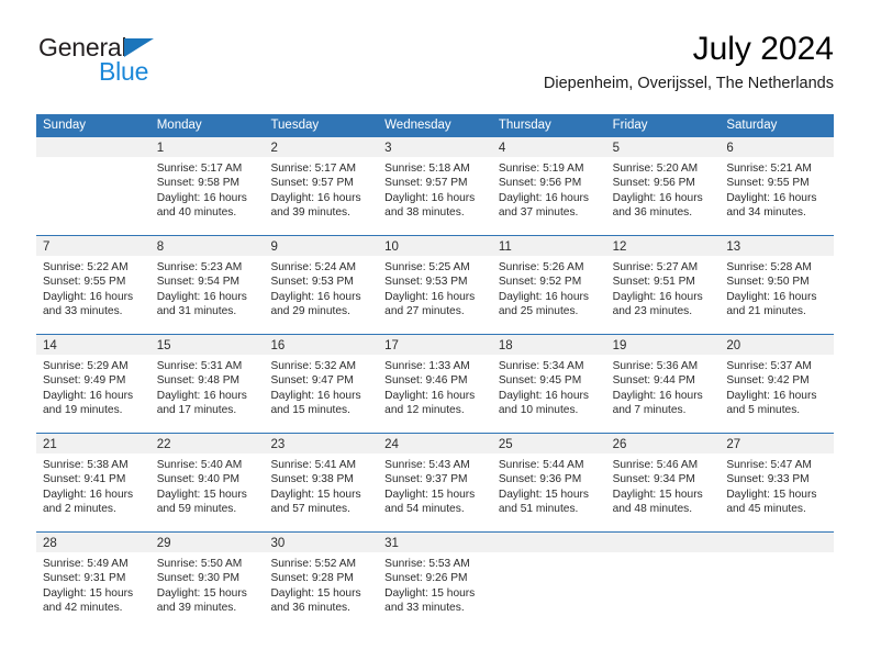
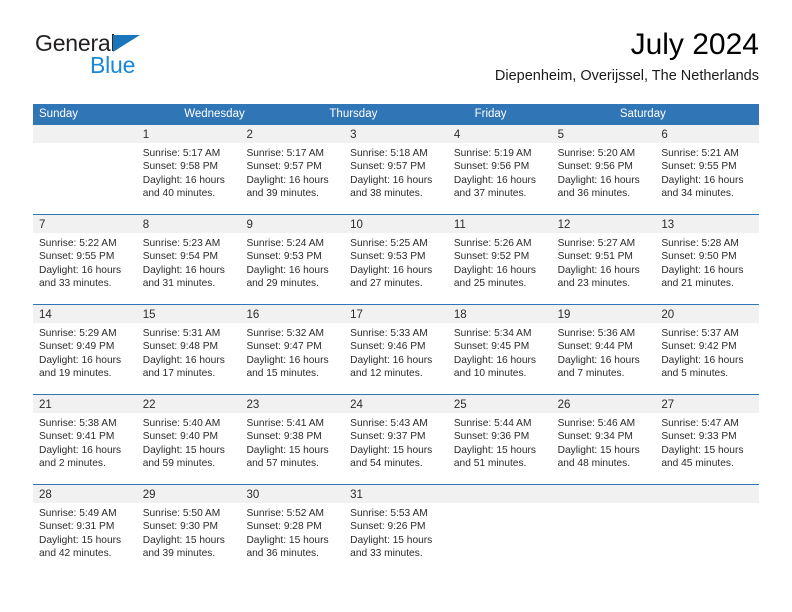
  General
  Blue
  July 2024
  Diepenheim, Overijssel, The Netherlands
  Sunday
- Monday
- Tuesday
  Wednesday
  Thursday
  Friday
  Saturday
  1
  Sunrise: 5:17 AM
  Sunset: 9:58 PM
  Daylight: 16 hours
  and 40 minutes.
  2
  Sunrise: 5:17 AM
  Sunset: 9:57 PM
  Daylight: 16 hours
  and 39 minutes.
  3
  Sunrise: 5:18 AM
  Sunset: 9:57 PM
  Daylight: 16 hours
  and 38 minutes.
  4
  Sunrise: 5:19 AM
  Sunset: 9:56 PM
  Daylight: 16 hours
  and 37 minutes.
  5
  Sunrise: 5:20 AM
  Sunset: 9:56 PM
  Daylight: 16 hours
  and 36 minutes.
  6
  Sunrise: 5:21 AM
  Sunset: 9:55 PM
  Daylight: 16 hours
  and 34 minutes.
  7
  Sunrise: 5:22 AM
  Sunset: 9:55 PM
  Daylight: 16 hours
  and 33 minutes.
  8
  Sunrise: 5:23 AM
  Sunset: 9:54 PM
  Daylight: 16 hours
  and 31 minutes.
  9
  Sunrise: 5:24 AM
  Sunset: 9:53 PM
  Daylight: 16 hours
  and 29 minutes.
  10
  Sunrise: 5:25 AM
  Sunset: 9:53 PM
  Daylight: 16 hours
  and 27 minutes.
  11
  Sunrise: 5:26 AM
  Sunset: 9:52 PM
  Daylight: 16 hours
  and 25 minutes.
  12
  Sunrise: 5:27 AM
  Sunset: 9:51 PM
  Daylight: 16 hours
  and 23 minutes.
  13
  Sunrise: 5:28 AM
  Sunset: 9:50 PM
  Daylight: 16 hours
  and 21 minutes.
  14
  Sunrise: 5:29 AM
  Sunset: 9:49 PM
  Daylight: 16 hours
  and 19 minutes.
  15
  Sunrise: 5:31 AM
  Sunset: 9:48 PM
  Daylight: 16 hours
  and 17 minutes.
  16
  Sunrise: 5:32 AM
  Sunset: 9:47 PM
  Daylight: 16 hours
  and 15 minutes.
  17
- Sunrise: 1:33 AM
+ Sunrise: 5:33 AM
  Sunset: 9:46 PM
  Daylight: 16 hours
  and 12 minutes.
  18
  Sunrise: 5:34 AM
  Sunset: 9:45 PM
  Daylight: 16 hours
  and 10 minutes.
  19
  Sunrise: 5:36 AM
  Sunset: 9:44 PM
  Daylight: 16 hours
  and 7 minutes.
  20
  Sunrise: 5:37 AM
  Sunset: 9:42 PM
  Daylight: 16 hours
  and 5 minutes.
  21
  Sunrise: 5:38 AM
  Sunset: 9:41 PM
  Daylight: 16 hours
  and 2 minutes.
  22
  Sunrise: 5:40 AM
  Sunset: 9:40 PM
  Daylight: 15 hours
  and 59 minutes.
  23
  Sunrise: 5:41 AM
  Sunset: 9:38 PM
  Daylight: 15 hours
  and 57 minutes.
  24
  Sunrise: 5:43 AM
  Sunset: 9:37 PM
  Daylight: 15 hours
  and 54 minutes.
  25
  Sunrise: 5:44 AM
  Sunset: 9:36 PM
  Daylight: 15 hours
  and 51 minutes.
  26
  Sunrise: 5:46 AM
  Sunset: 9:34 PM
  Daylight: 15 hours
  and 48 minutes.
  27
  Sunrise: 5:47 AM
  Sunset: 9:33 PM
  Daylight: 15 hours
  and 45 minutes.
  28
  Sunrise: 5:49 AM
  Sunset: 9:31 PM
  Daylight: 15 hours
  and 42 minutes.
  29
  Sunrise: 5:50 AM
  Sunset: 9:30 PM
  Daylight: 15 hours
  and 39 minutes.
  30
  Sunrise: 5:52 AM
  Sunset: 9:28 PM
  Daylight: 15 hours
  and 36 minutes.
  31
  Sunrise: 5:53 AM
  Sunset: 9:26 PM
  Daylight: 15 hours
  and 33 minutes.
